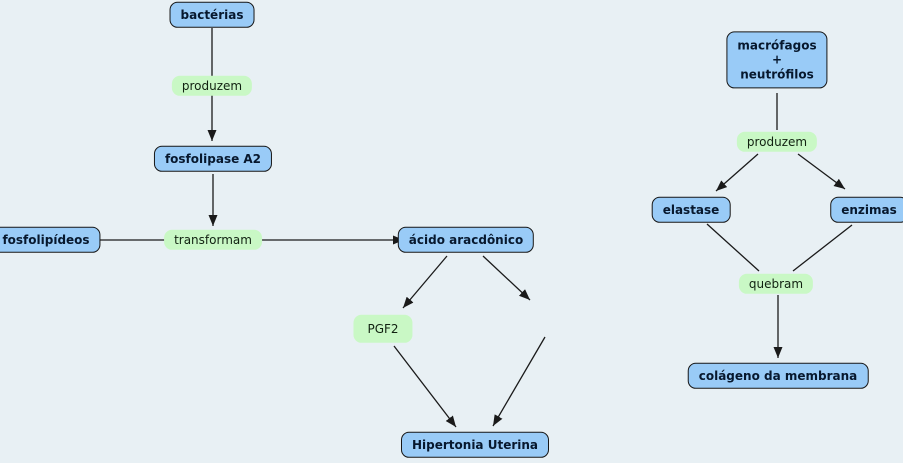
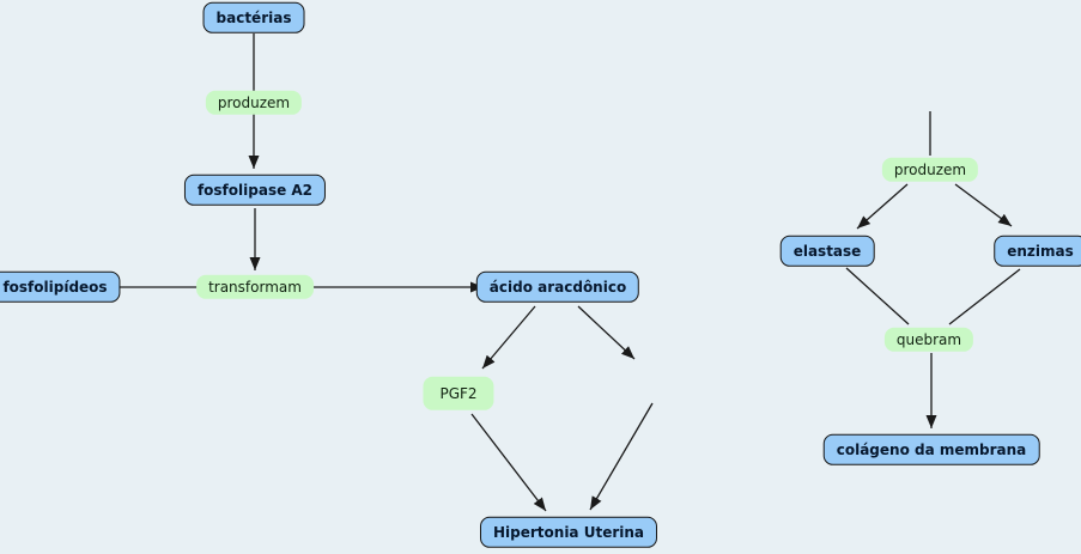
  bactérias
  produzem
  fosfolipase A2
  fosfolipídeos
  transformam
  ácido aracdônico
  PGF2
  Hipertonia Uterina
- macrófagos
- +
- neutrófilos
  produzem
  elastase
  enzimas
  quebram
  colágeno da membrana
